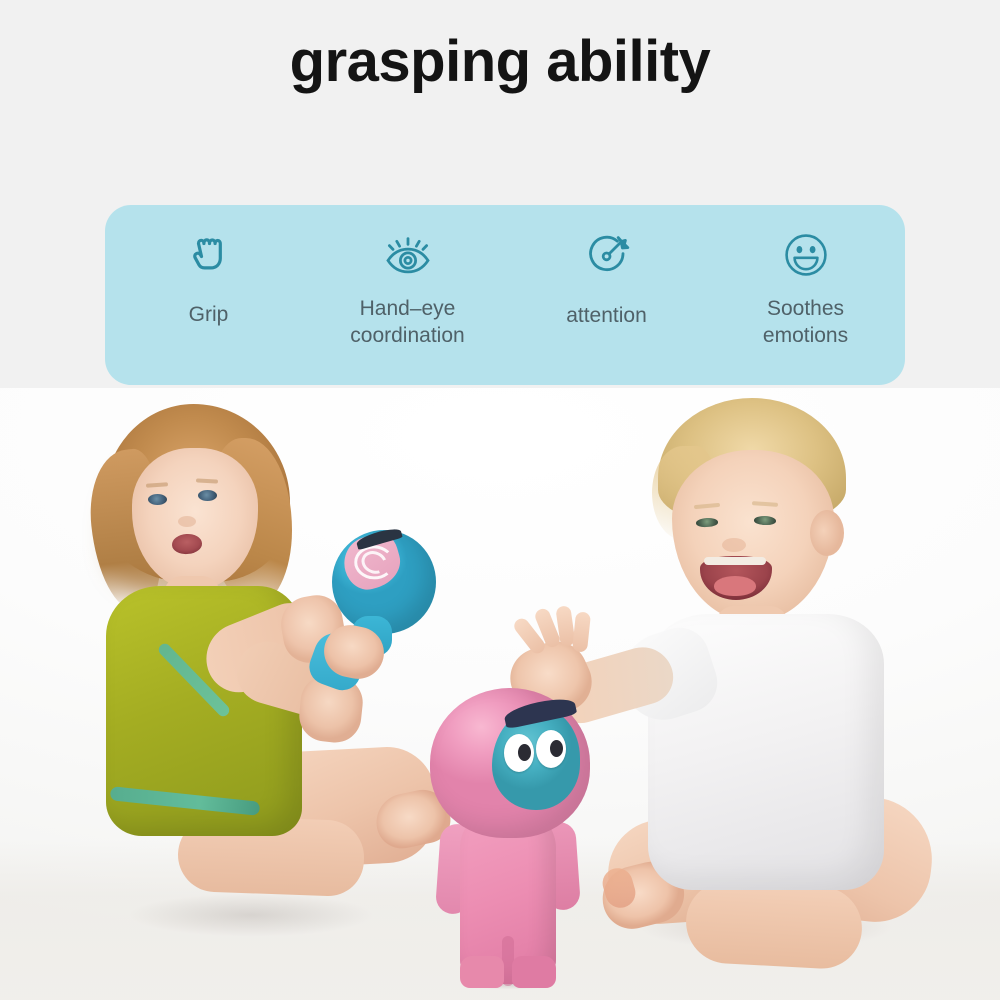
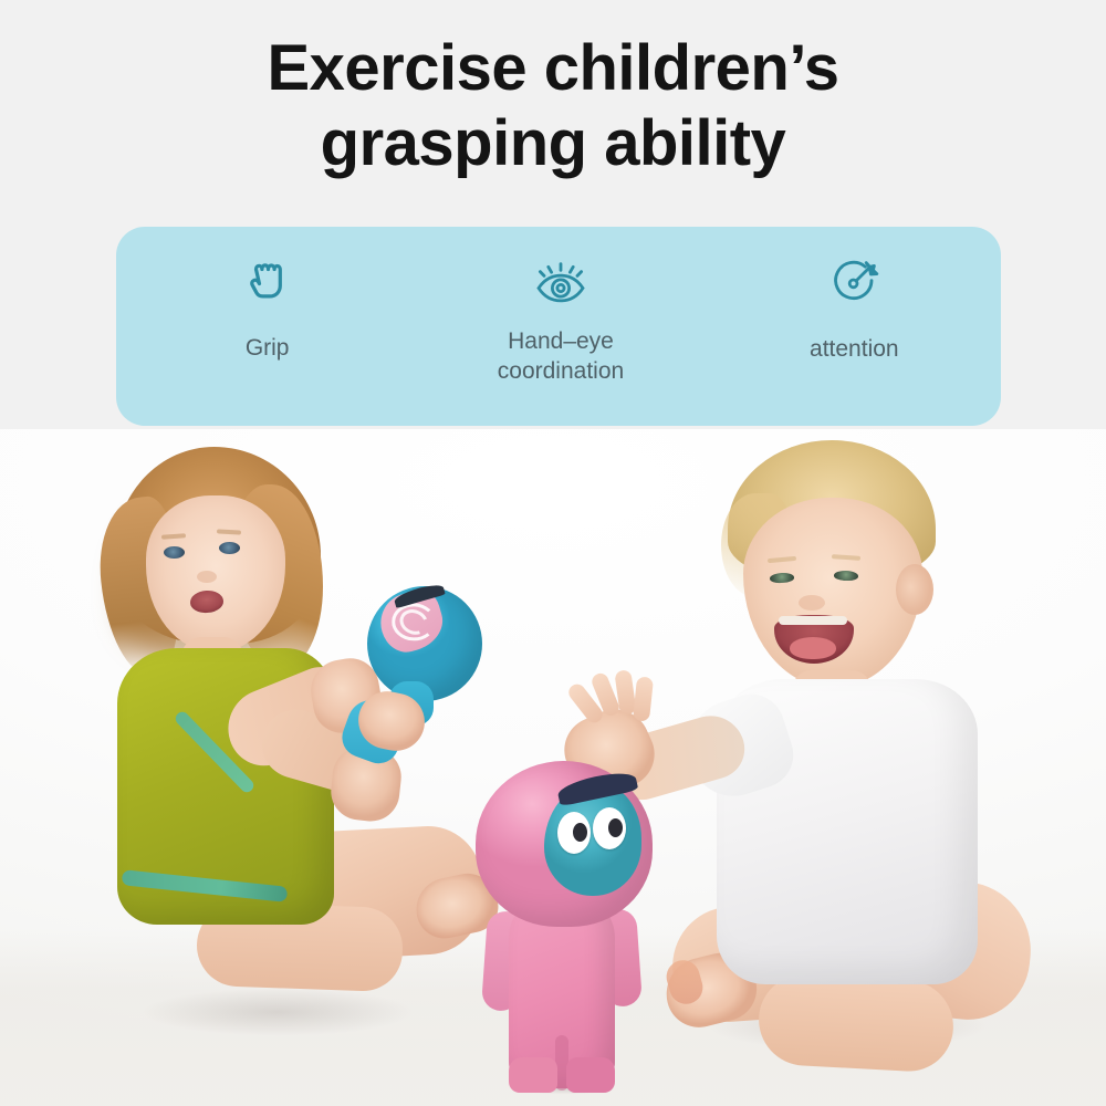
+ Exercise children’s
  grasping ability
  Grip
  Hand–eye
  coordination
  attention
- Soothes
- emotions
